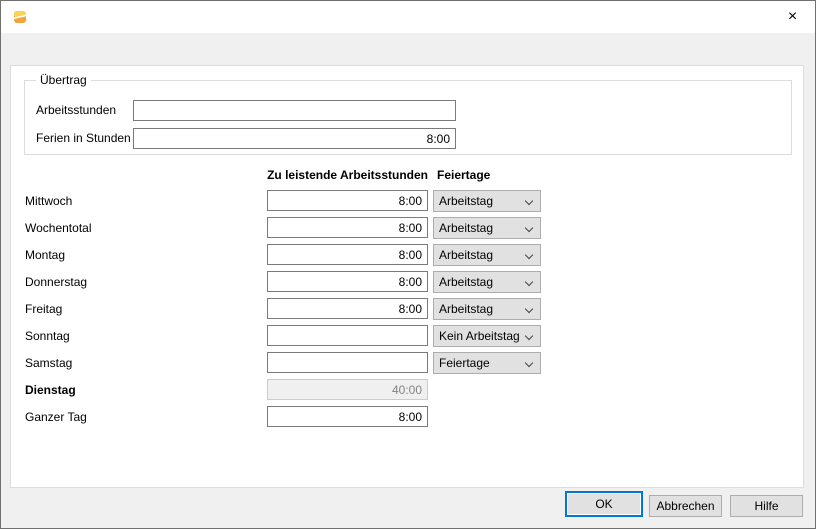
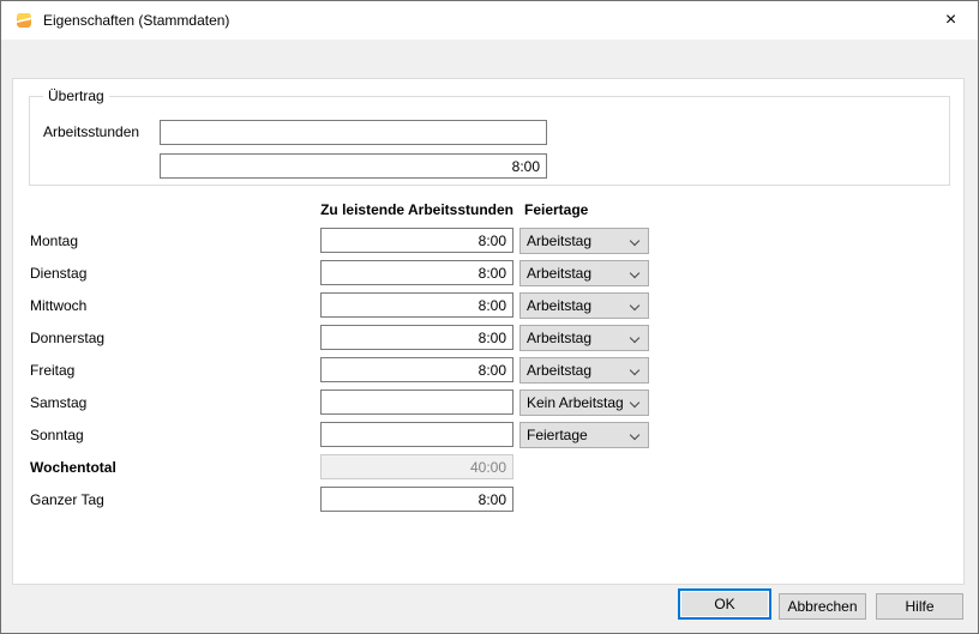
+ Eigenschaften (Stammdaten)
  ×
  Übertrag
  Arbeitsstunden
- Ferien in Stunden
  8:00
  Zu leistende Arbeitsstunden
  Feiertage
- Mittwoch
+ Montag
  8:00
  Arbeitstag
- Wochentotal
+ Dienstag
  8:00
  Arbeitstag
- Montag
+ Mittwoch
  8:00
  Arbeitstag
  Donnerstag
  8:00
  Arbeitstag
  Freitag
  8:00
  Arbeitstag
- Sonntag
+ Samstag
  Kein Arbeitstag
- Samstag
+ Sonntag
  Feiertage
- Dienstag
+ Wochentotal
  40:00
  Ganzer Tag
  8:00
  OK
  Abbrechen
  Hilfe
